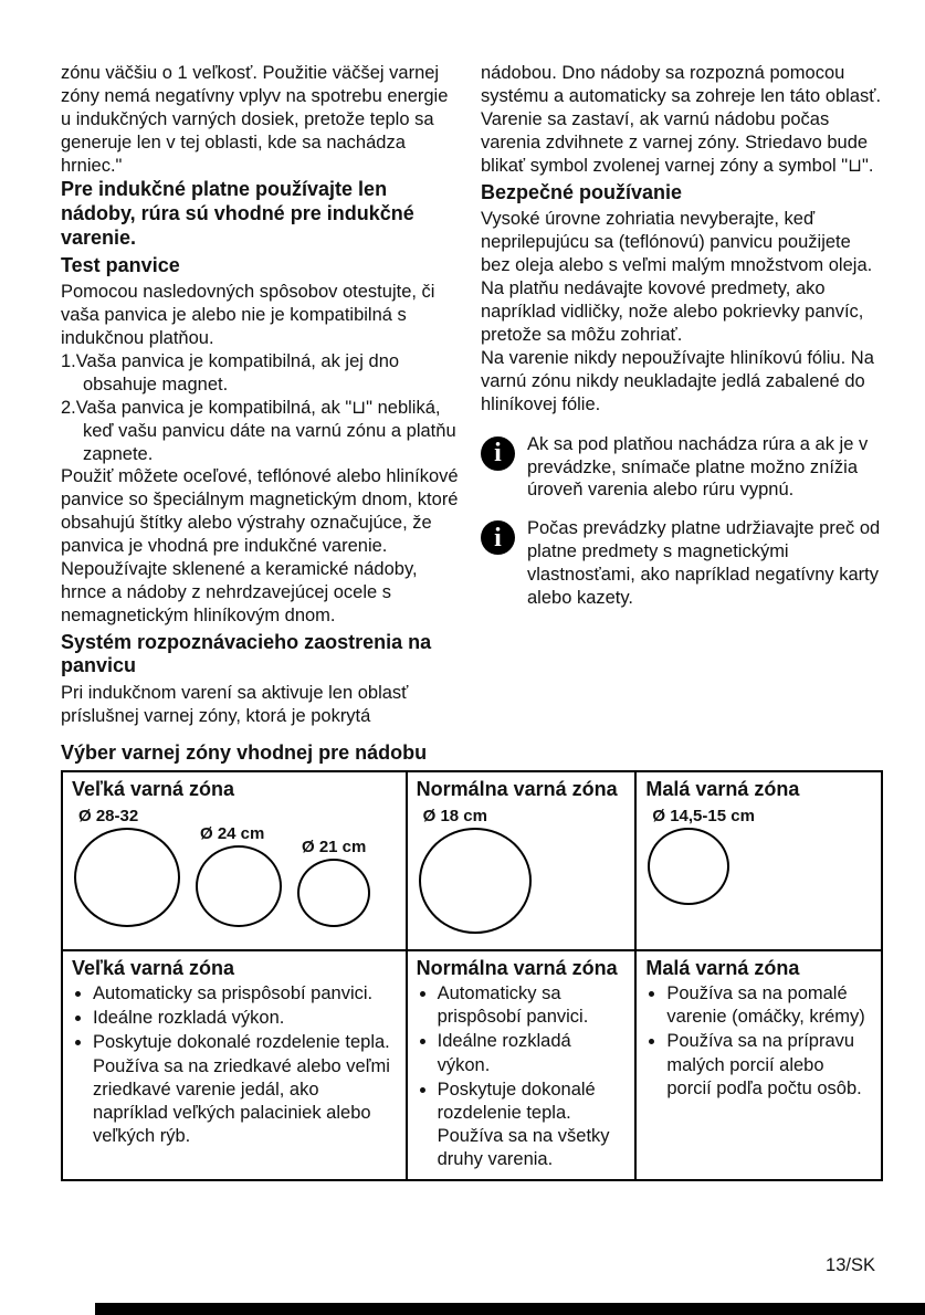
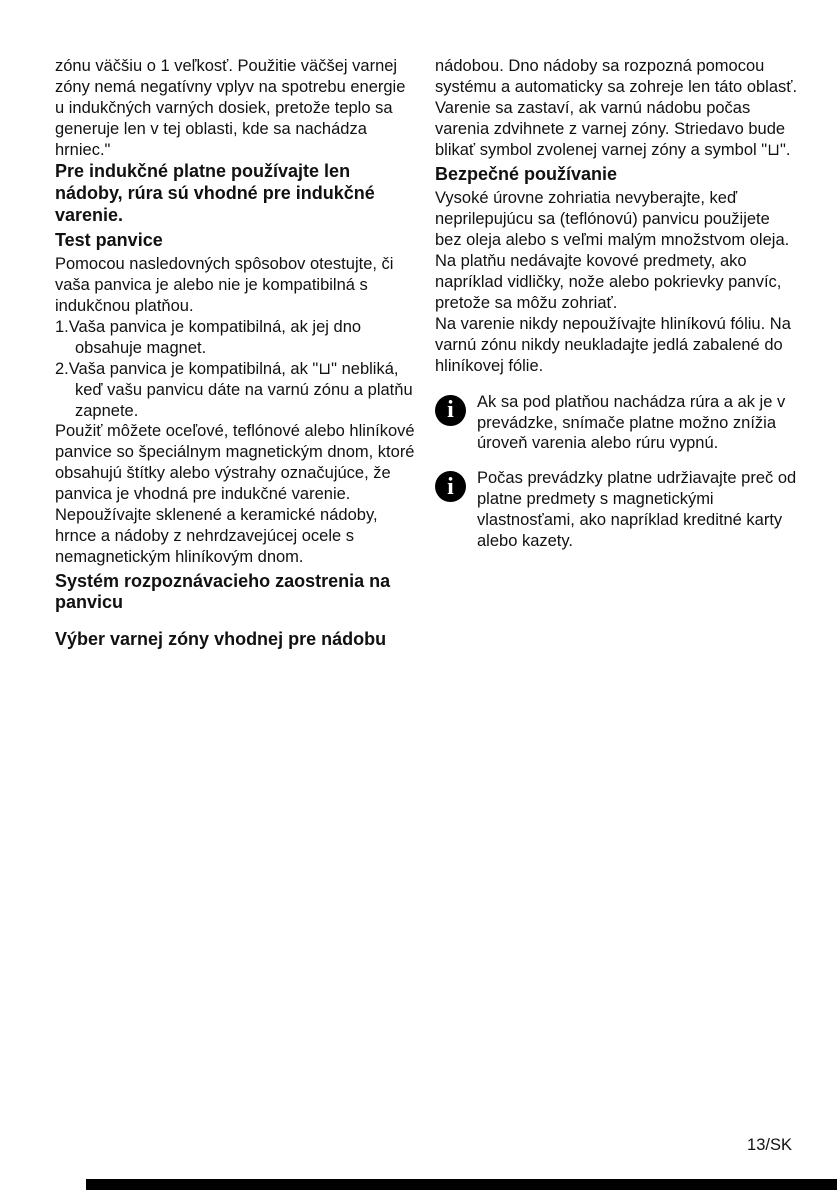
  zónu väčšiu o 1 veľkosť. Použitie väčšej varnej zóny nemá negatívny vplyv na spotrebu energie u indukčných varných dosiek, pretože teplo sa generuje len v tej oblasti, kde sa nachádza hrniec."
  Pre indukčné platne používajte len nádoby, rúra sú vhodné pre indukčné varenie.
  Test panvice
  Pomocou nasledovných spôsobov otestujte, či vaša panvica je alebo nie je kompatibilná s indukčnou platňou.
  1.Vaša panvica je kompatibilná, ak jej dno obsahuje magnet.
  2.Vaša panvica je kompatibilná, ak "⊔" nebliká, keď vašu panvicu dáte na varnú zónu a platňu zapnete.
  Použiť môžete oceľové, teflónové alebo hliníkové panvice so špeciálnym magnetickým dnom, ktoré obsahujú štítky alebo výstrahy označujúce, že panvica je vhodná pre indukčné varenie.
  Nepoužívajte sklenené a keramické nádoby, hrnce a nádoby z nehrdzavejúcej ocele s nemagnetickým hliníkovým dnom.
  Systém rozpoznávacieho zaostrenia na panvicu
- Pri indukčnom varení sa aktivuje len oblasť príslušnej varnej zóny, ktorá je pokrytá
  nádobou. Dno nádoby sa rozpozná pomocou systému a automaticky sa zohreje len táto oblasť. Varenie sa zastaví, ak varnú nádobu počas varenia zdvihnete z varnej zóny. Striedavo bude blikať symbol zvolenej varnej zóny a symbol "⊔".
  Bezpečné používanie
  Vysoké úrovne zohriatia nevyberajte, keď neprilepujúcu sa (teflónovú) panvicu použijete bez oleja alebo s veľmi malým množstvom oleja.
  Na platňu nedávajte kovové predmety, ako napríklad vidličky, nože alebo pokrievky panvíc, pretože sa môžu zohriať.
  Na varenie nikdy nepoužívajte hliníkovú fóliu. Na varnú zónu nikdy neukladajte jedlá zabalené do hliníkovej fólie.
  i
  Ak sa pod platňou nachádza rúra a ak je v prevádzke, snímače platne možno znížia úroveň varenia alebo rúru vypnú.
  i
- Počas prevádzky platne udržiavajte preč od platne predmety s magnetickými vlastnosťami, ako napríklad negatívny karty alebo kazety.
+ Počas prevádzky platne udržiavajte preč od platne predmety s magnetickými vlastnosťami, ako napríklad kreditné karty alebo kazety.
  Výber varnej zóny vhodnej pre nádobu
- Veľká varná zóna Ø 28-32 Ø 24 cm Ø 21 cm	Normálna varná zóna Ø 18 cm	Malá varná zóna Ø 14,5-15 cm
- Veľká varná zóna Automaticky sa prispôsobí panvici. Ideálne rozkladá výkon. Poskytuje dokonalé rozdelenie tepla. Používa sa na zriedkavé alebo veľmi zriedkavé varenie jedál, ako napríklad veľkých palaciniek alebo veľkých rýb.	Normálna varná zóna Automaticky sa prispôsobí panvici. Ideálne rozkladá výkon. Poskytuje dokonalé rozdelenie tepla. Používa sa na všetky druhy varenia.	Malá varná zóna Používa sa na pomalé varenie (omáčky, krémy) Používa sa na prípravu malých porcií alebo porcií podľa počtu osôb.
  13/SK
